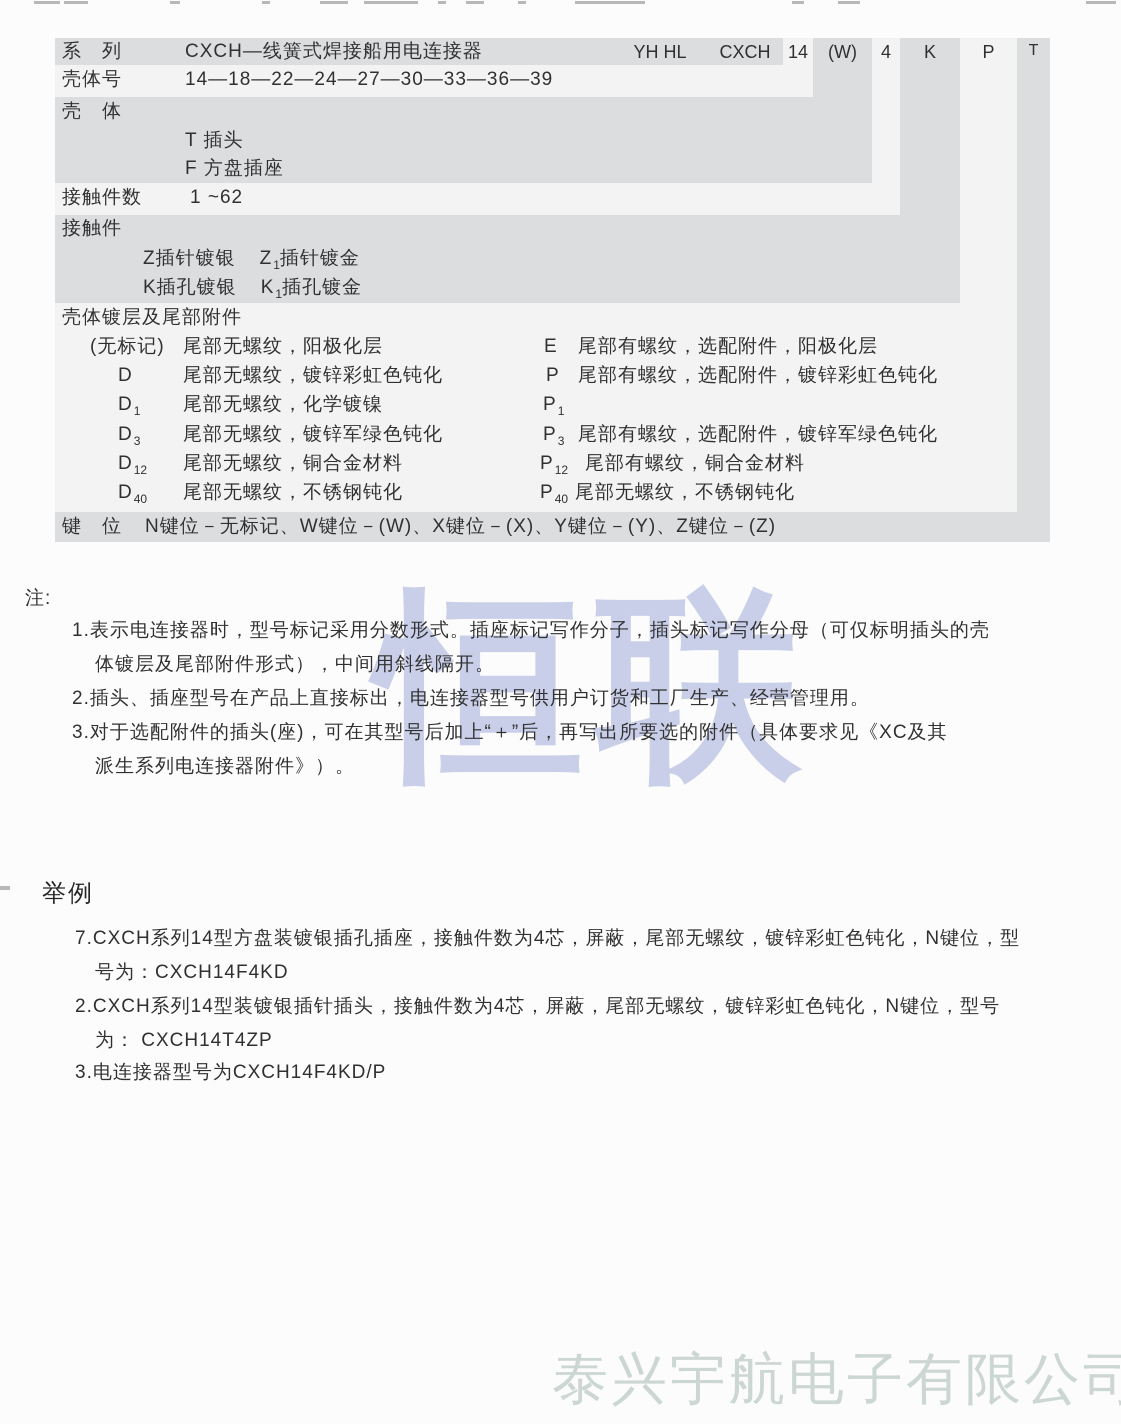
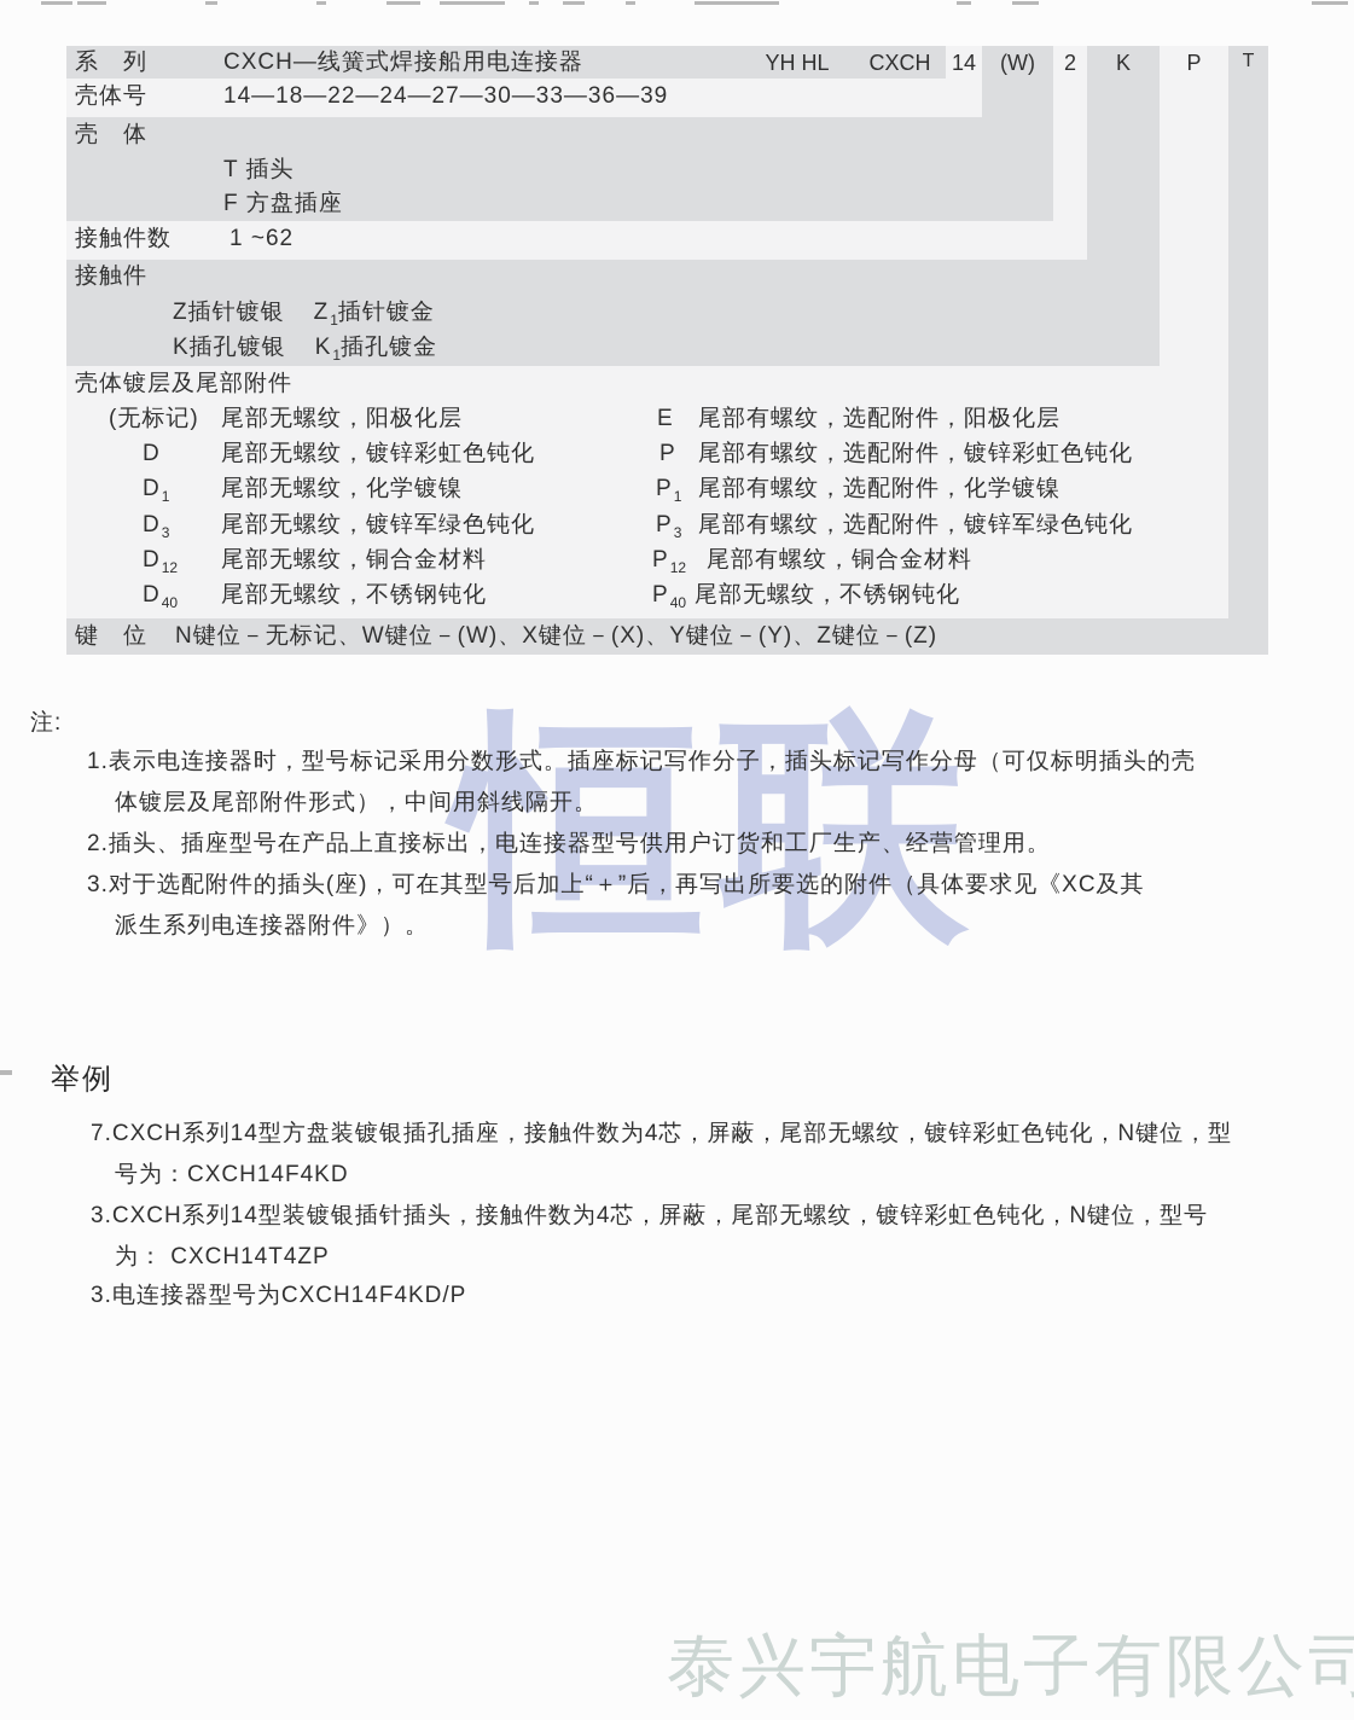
  YH HL
  CXCH
  14
  (W)
- 4
+ 2
  K
  P
  T
  系 列
  CXCH—线簧式焊接船用电连接器
  壳体号
  14—18—22—24—27—30—33—36—39
  壳 体
  T 插头
  F 方盘插座
  接触件数
  1 ~62
  接触件
  Z插针镀银 Z1插针镀金
  K插孔镀银 K1插孔镀金
  壳体镀层及尾部附件
  (无标记)
  尾部无螺纹，阳极化层
  E
  尾部有螺纹，选配附件，阳极化层
  D
  尾部无螺纹，镀锌彩虹色钝化
  P
  尾部有螺纹，选配附件，镀锌彩虹色钝化
  D1
  尾部无螺纹，化学镀镍
  P1
+ 尾部有螺纹，选配附件，化学镀镍
  D3
  尾部无螺纹，镀锌军绿色钝化
  P3
  尾部有螺纹，选配附件，镀锌军绿色钝化
  D12
  尾部无螺纹，铜合金材料
  P12
  尾部有螺纹，铜合金材料
  D40
  尾部无螺纹，不锈钢钝化
  P40
  尾部无螺纹，不锈钢钝化
  键 位
  N键位－无标记、W键位－(W)、X键位－(X)、Y键位－(Y)、Z键位－(Z)
  恒联
  注:
  1.表示电连接器时，型号标记采用分数形式。插座标记写作分子，插头标记写作分母（可仅标明插头的壳
  体镀层及尾部附件形式），中间用斜线隔开。
  2.插头、插座型号在产品上直接标出，电连接器型号供用户订货和工厂生产、经营管理用。
  3.对于选配附件的插头(座)，可在其型号后加上“＋”后，再写出所要选的附件（具体要求见《XC及其
  派生系列电连接器附件》）。
  举例
  7.CXCH系列14型方盘装镀银插孔插座，接触件数为4芯，屏蔽，尾部无螺纹，镀锌彩虹色钝化，N键位，型
  号为：CXCH14F4KD
- 2.CXCH系列14型装镀银插针插头，接触件数为4芯，屏蔽，尾部无螺纹，镀锌彩虹色钝化，N键位，型号
+ 3.CXCH系列14型装镀银插针插头，接触件数为4芯，屏蔽，尾部无螺纹，镀锌彩虹色钝化，N键位，型号
  为： CXCH14T4ZP
  3.电连接器型号为CXCH14F4KD/P
  泰兴宇航电子有限公司
